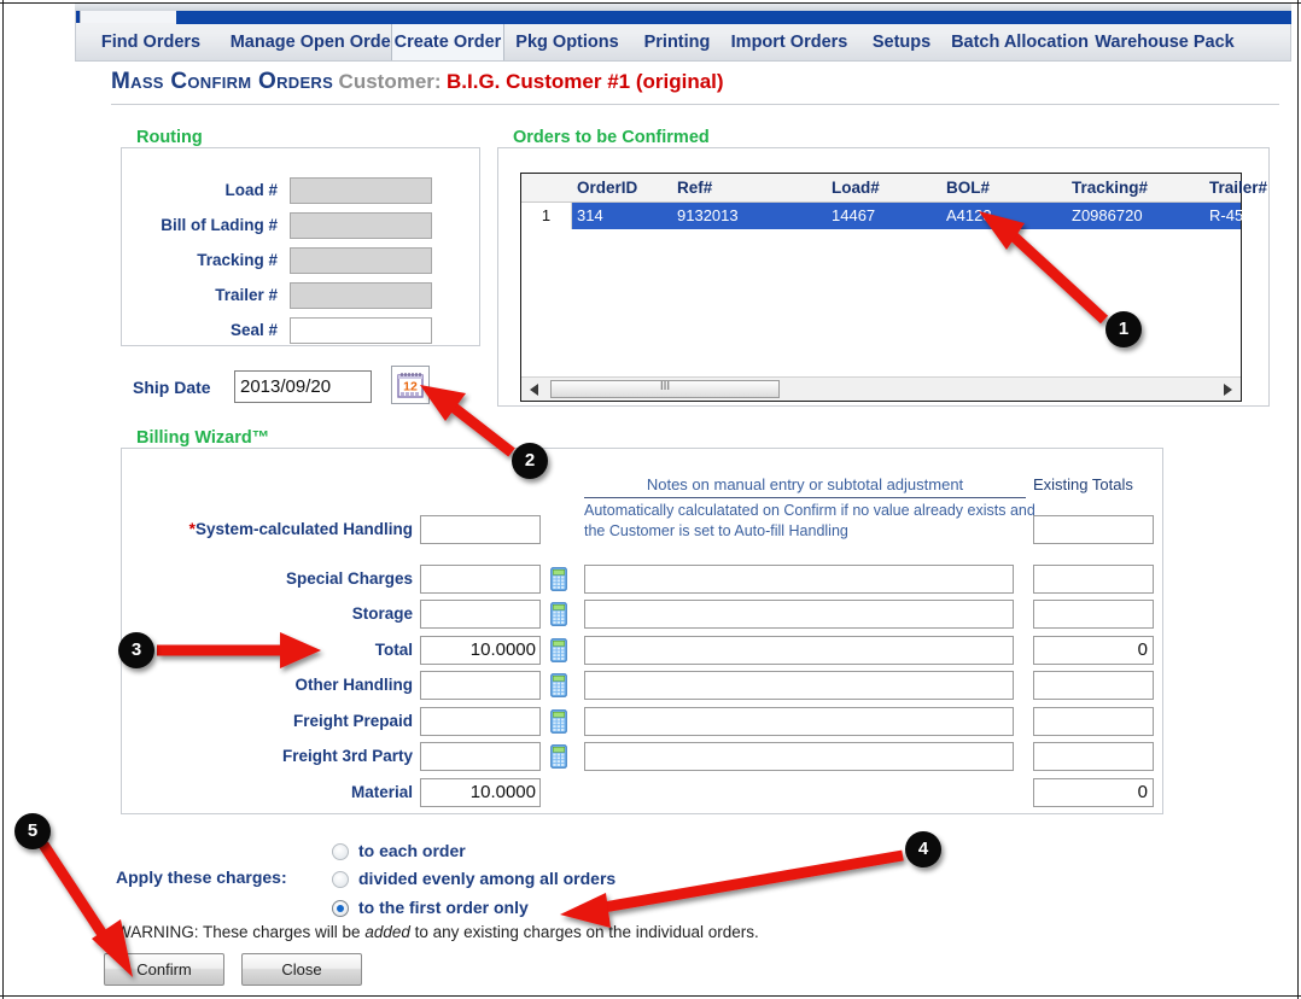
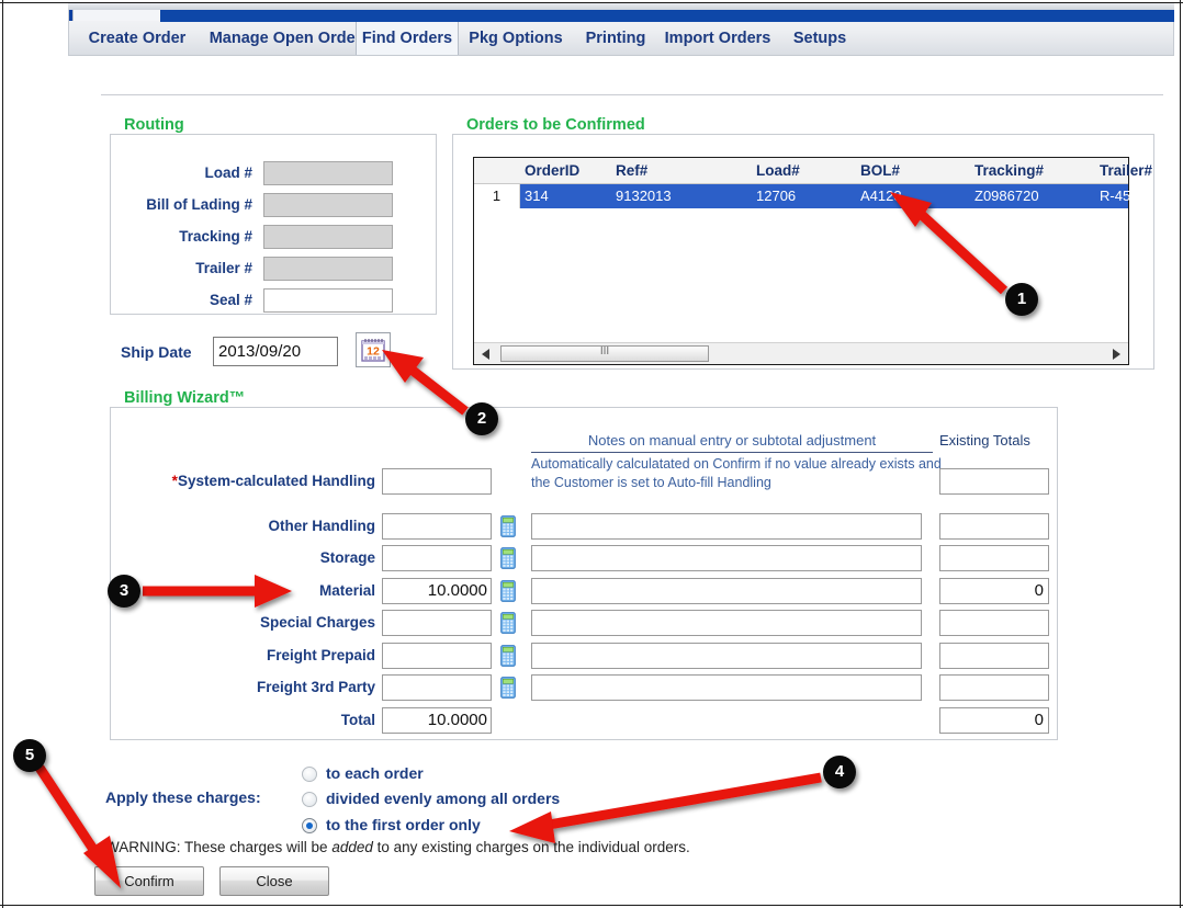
- Find Orders
+ Create Order
  Manage Open Orde
- Create Order
+ Find Orders
  Pkg Options
  Printing
  Import Orders
  Setups
- Batch Allocation
- Warehouse Pack
- Mass Confirm Orders Customer: B.I.G. Customer #1 (original)
  Routing
  Load #
  Bill of Lading #
  Tracking #
  Trailer #
  Seal #
  Ship Date
  2013/09/20
  12
  Orders to be Confirmed
  OrderID
  Ref#
  Load#
  BOL#
  Tracking#
  Trailer#
  1
  314
  9132013
- 14467
+ 12706
  A412
  Z0986720
  R-456
  Billing Wizard™
  Notes on manual entry or subtotal adjustment
  Existing Totals
  Automatically calculatated on Confirm if no value already exists and the Customer is set to Auto-fill Handling
  *System-calculated Handling
- Special Charges
+ Other Handling
  Storage
- Total
+ Material
  10.0000
  0
- Other Handling
+ Special Charges
  Freight Prepaid
  Freight 3rd Party
- Material
+ Total
  10.0000
  0
  Apply these charges:
  to each order
  divided evenly among all orders
  to the first order only
  ARNING: These charges will be added to any existing charges on the individual orders.
  Confirm
  Close
  1
  2
  3
  4
  5
